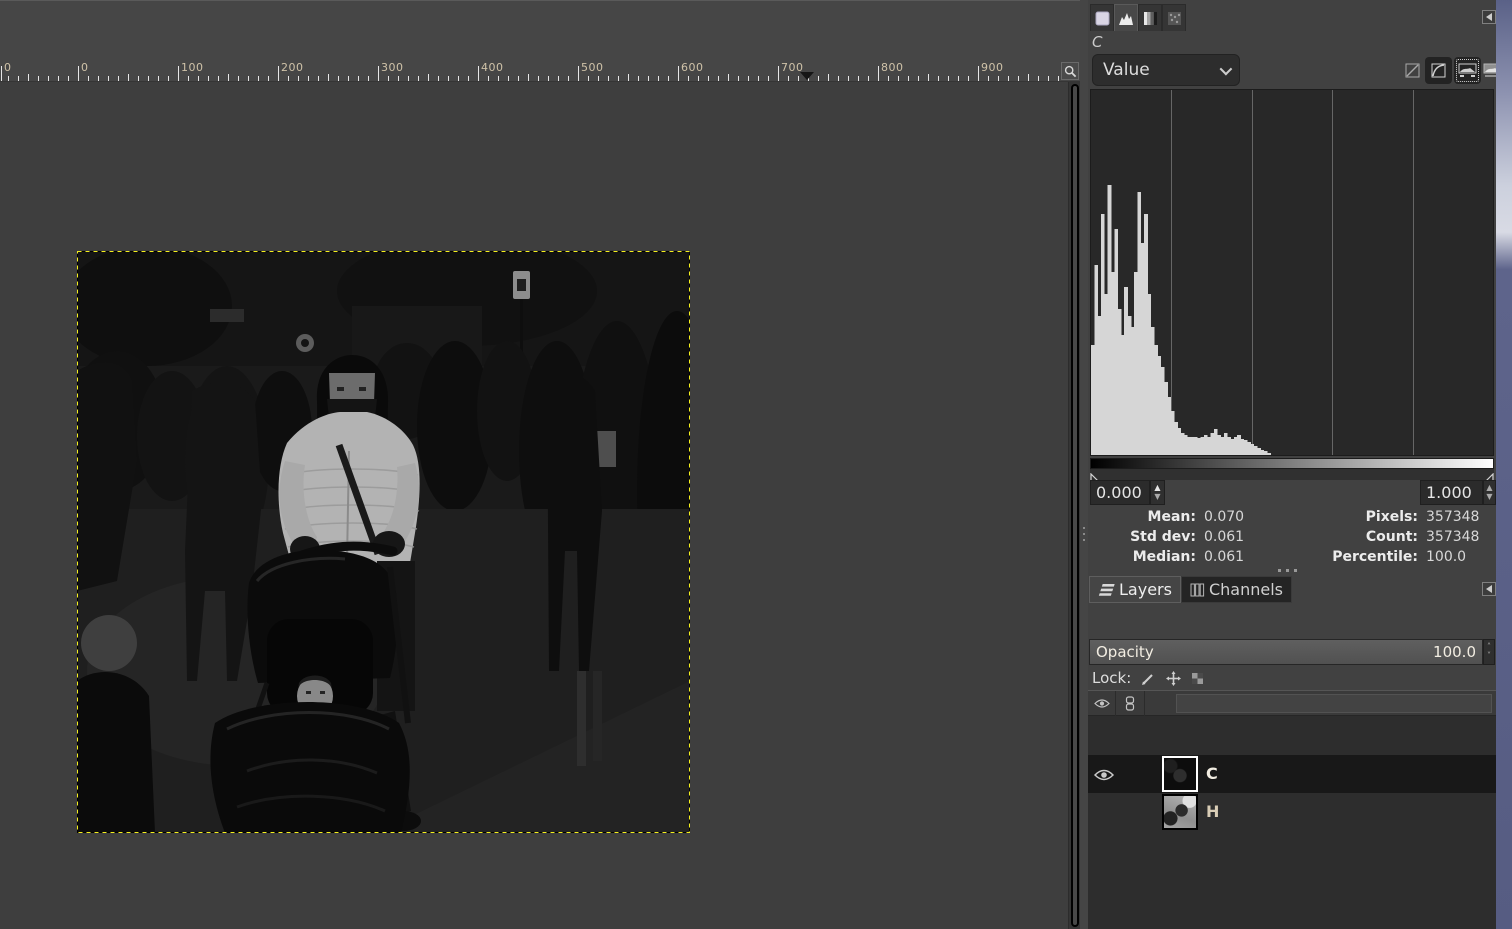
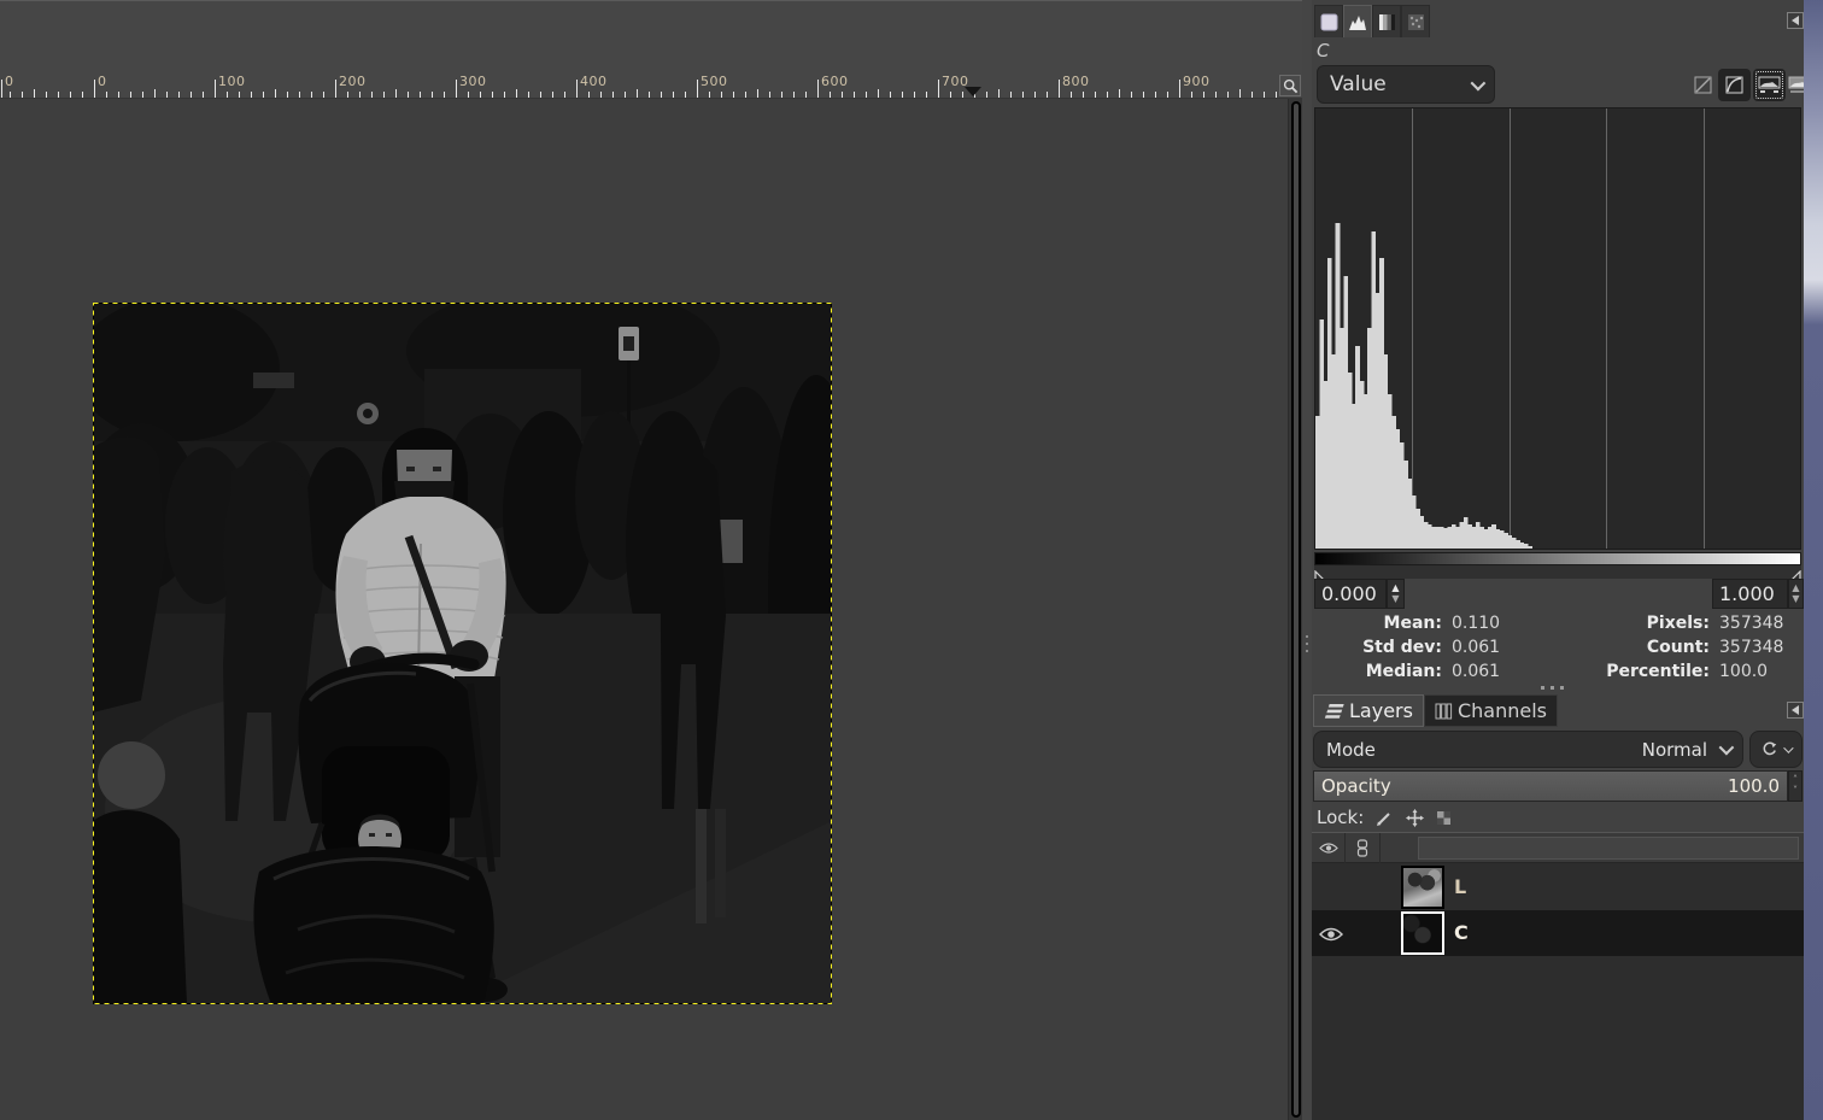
  0
  0
  100
  200
  300
  400
  500
  600
  700
  800
  900
  C
  Value
  0.000
  ▲
  ▼
  1.000
  ▲
  ▼
  Mean:
- 0.070
+ 0.110
  Pixels:
  357348
  Std dev:
  0.061
  Count:
  357348
  Median:
  0.061
  Percentile:
  100.0
  Layers
  Channels
+ Mode
+ Normal
  Opacity
  100.0
  ˄
  ˅
  Lock:
+ L
  C
- H
